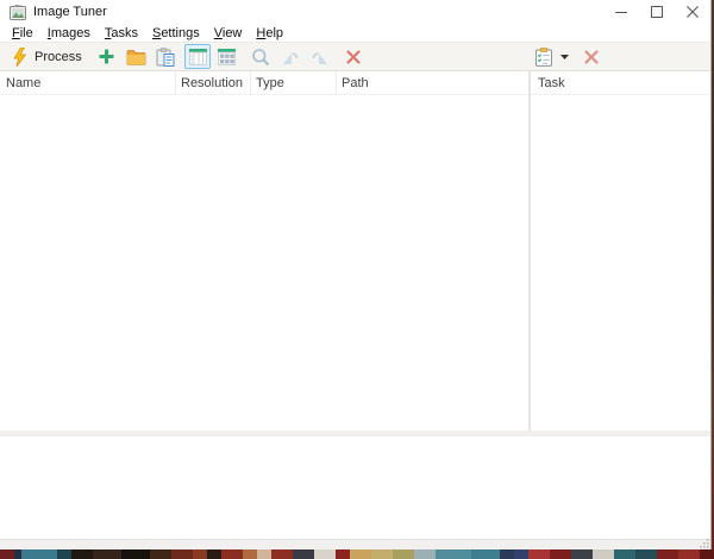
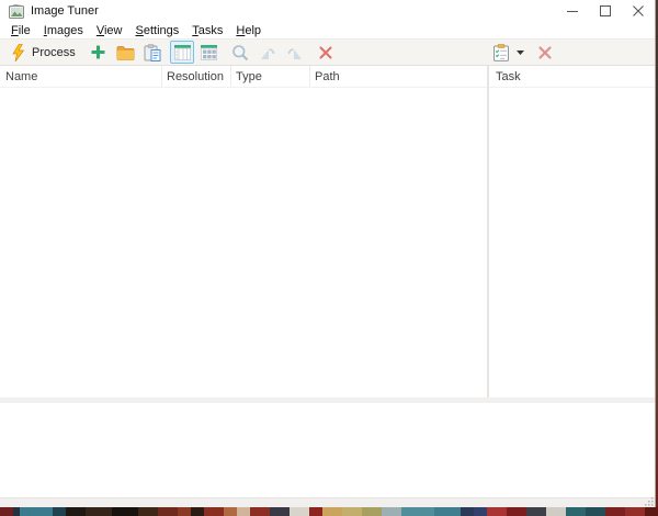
  Image Tuner
  File
  Images
- Tasks
+ View
  Settings
- View
+ Tasks
  Help
  Process
  Name
  Resolution
  Type
  Path
  Task
